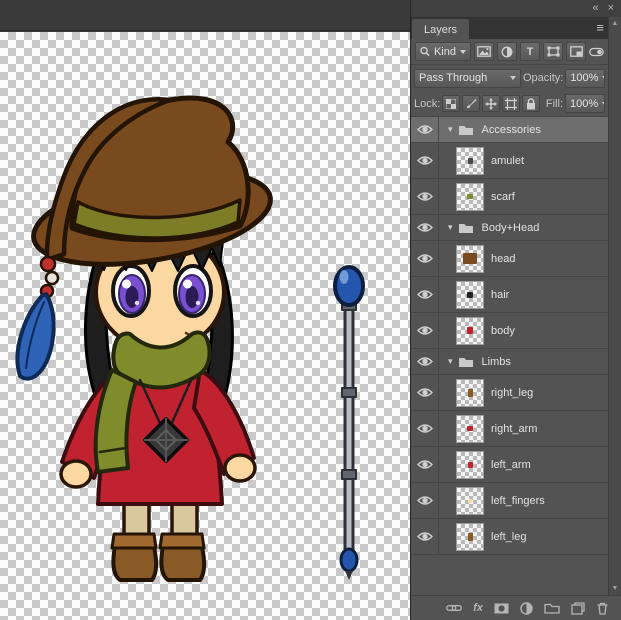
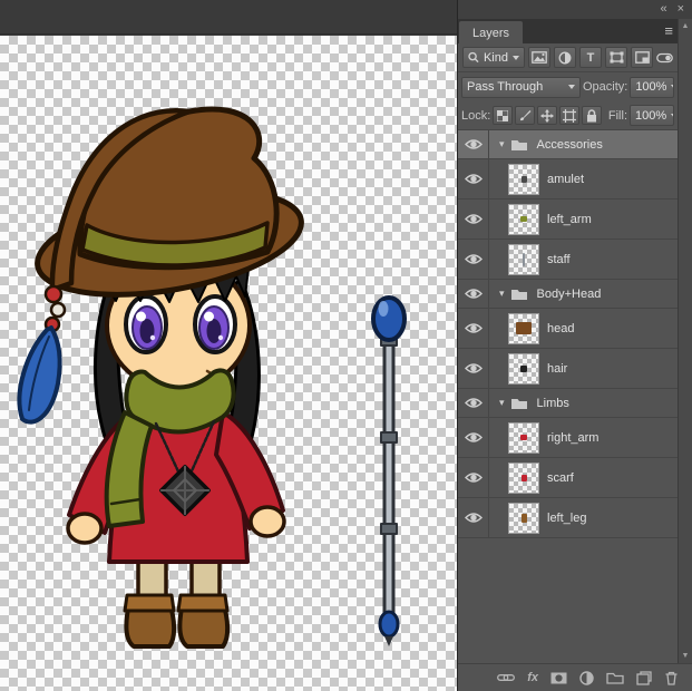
  «
  ×
  Layers
  ≡
  Kind
  T
  Pass Through
  Opacity:
  100%
  Lock:
  Fill:
  100%
  ▾
  Accessories
  amulet
- scarf
+ left_arm
+ staff
  ▾
  Body+Head
  head
  hair
- body
  ▾
  Limbs
- right_leg
  right_arm
- left_arm
+ scarf
- left_fingers
  left_leg
  fx
